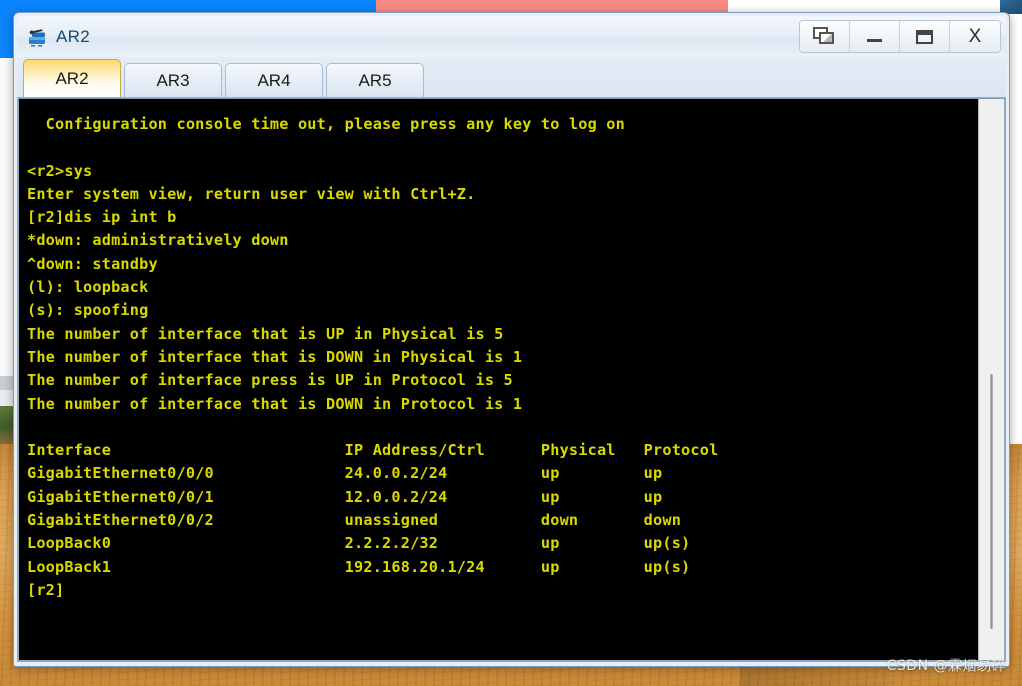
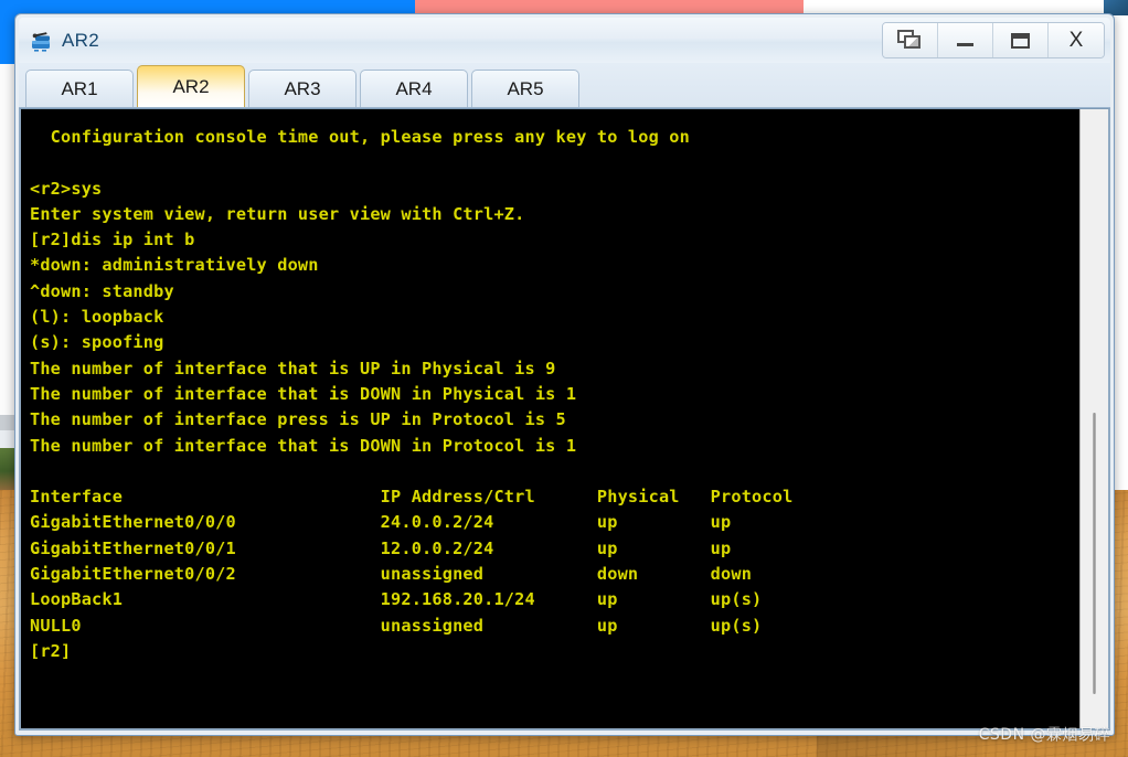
  AR2
  X
+ AR1
  AR2
  AR3
  AR4
  AR5
  Configuration console time out, please press any key to log on
  <r2>sys
  Enter system view, return user view with Ctrl+Z.
  [r2]dis ip int b
  *down: administratively down
  ^down: standby
  (l): loopback
  (s): spoofing
- The number of interface that is UP in Physical is 5
+ The number of interface that is UP in Physical is 9
  The number of interface that is DOWN in Physical is 1
  The number of interface press is UP in Protocol is 5
  The number of interface that is DOWN in Protocol is 1
  Interface IP Address/Ctrl Physical Protocol
  GigabitEthernet0/0/0 24.0.0.2/24 up up
  GigabitEthernet0/0/1 12.0.0.2/24 up up
  GigabitEthernet0/0/2 unassigned down down
- LoopBack0 2.2.2.2/32 up up(s)
  LoopBack1 192.168.20.1/24 up up(s)
+ NULL0 unassigned up up(s)
  [r2]
  CSDN @霖烟易碎
